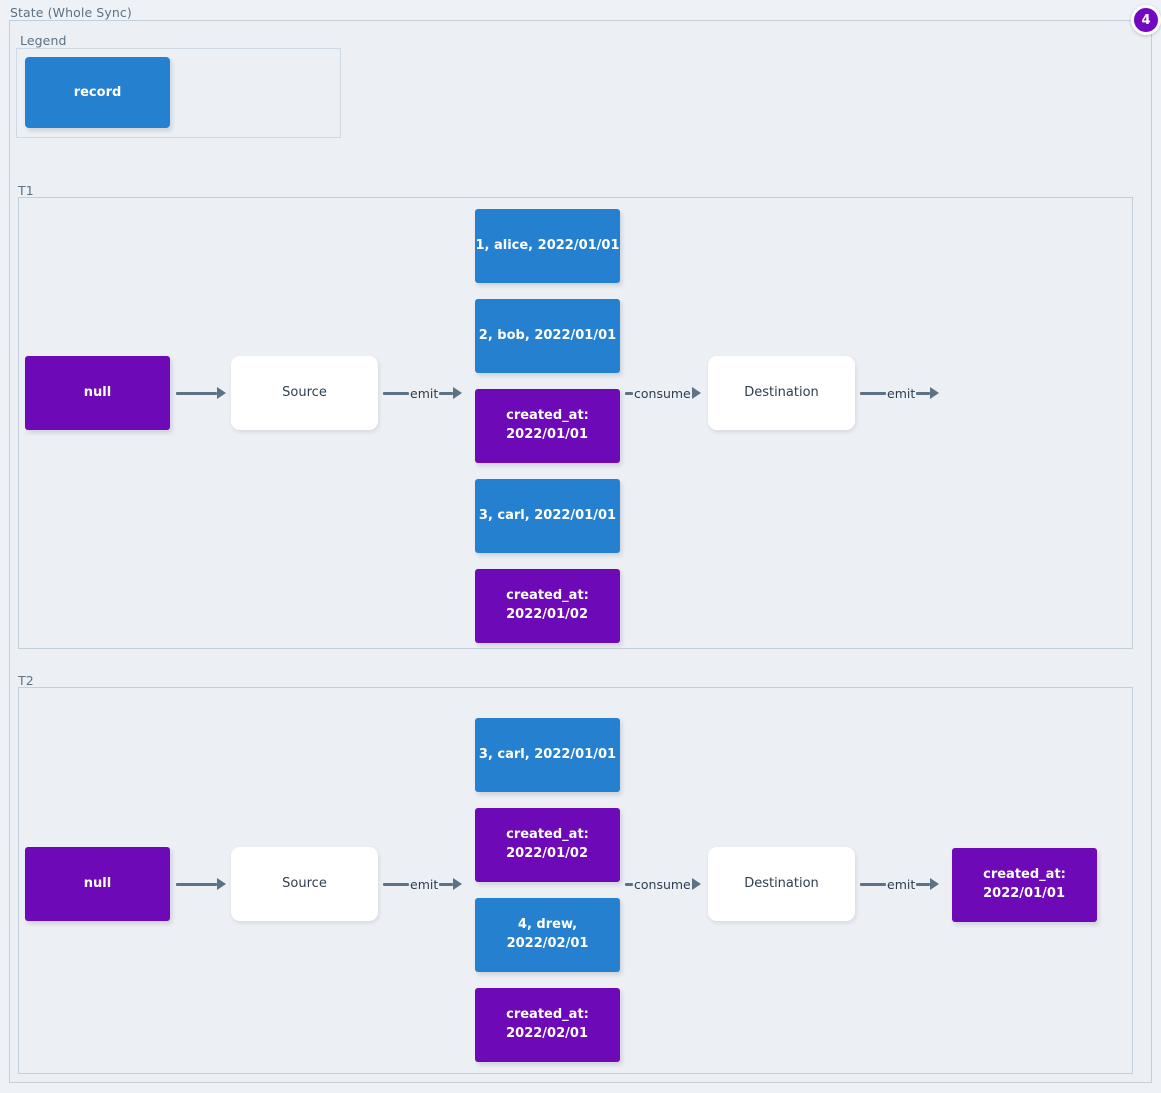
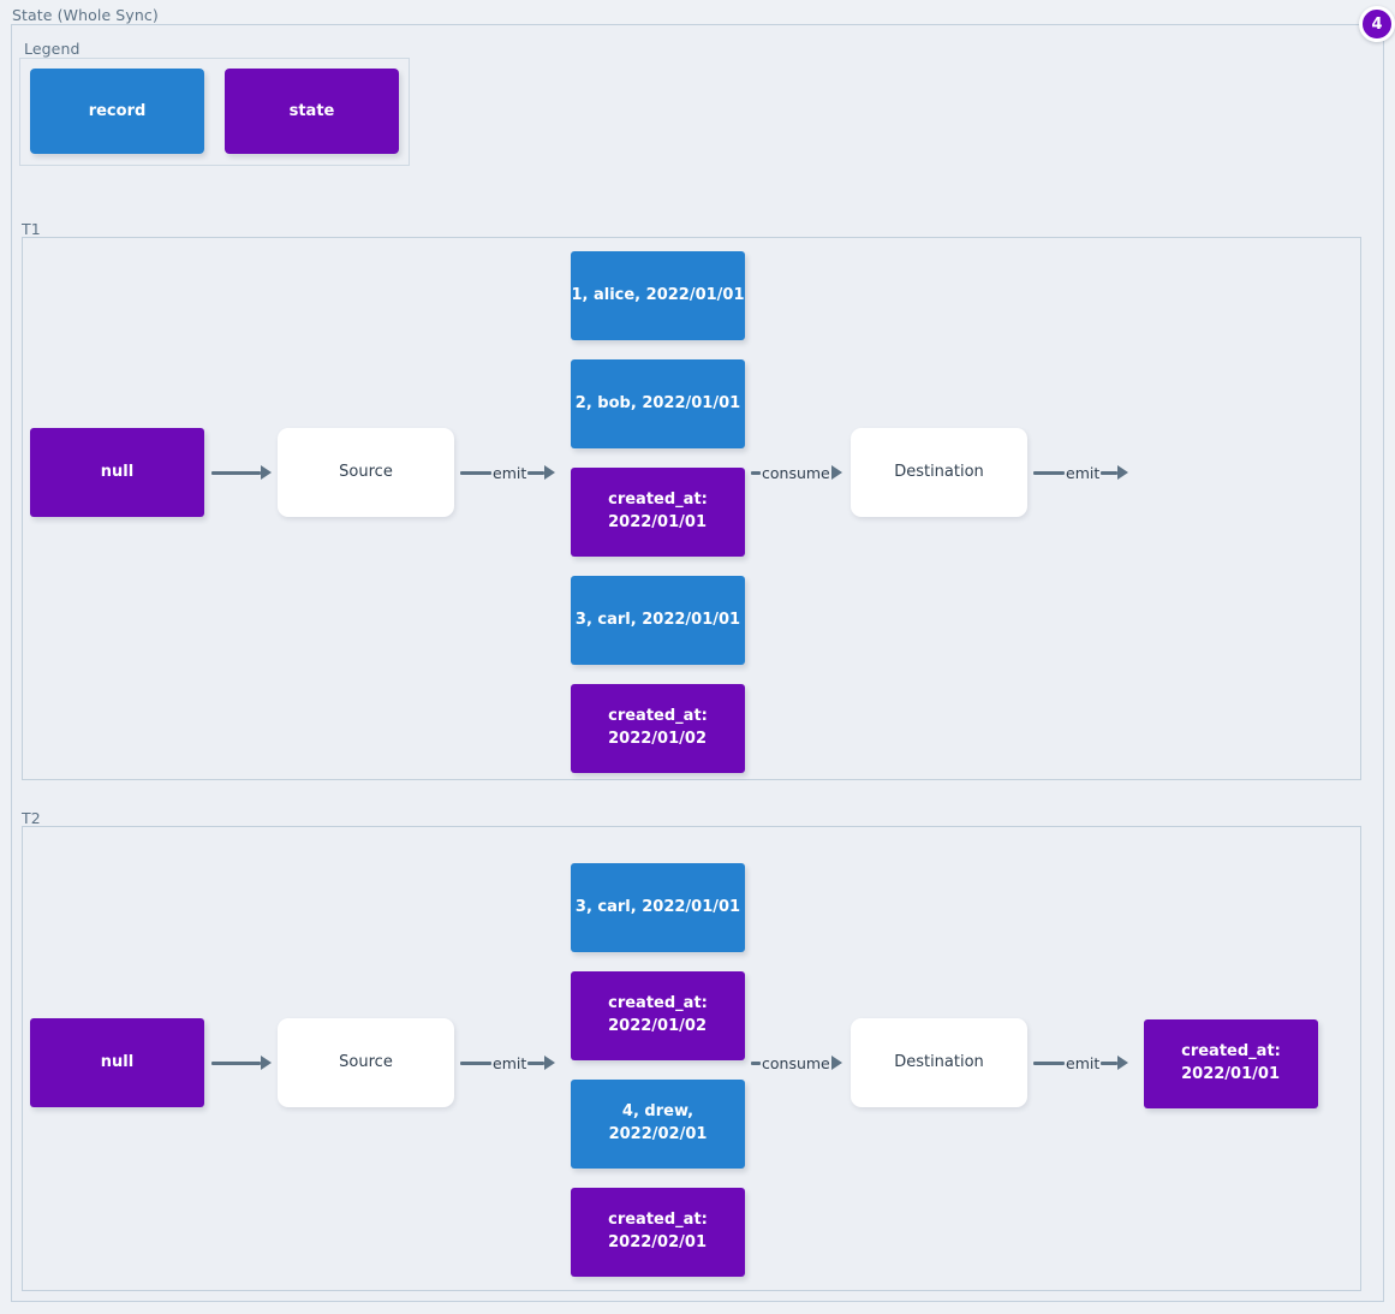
  State (Whole Sync)
  Legend
  record
+ state
  T1
  null
  Source
  emit
  1, alice, 2022/01/01
  2, bob, 2022/01/01
  created_at:
  2022/01/01
  3, carl, 2022/01/01
  created_at:
  2022/01/02
  consume
  Destination
  emit
  T2
  null
  Source
  emit
  3, carl, 2022/01/01
  created_at:
  2022/01/02
  4, drew, 2022/02/01
  created_at:
  2022/02/01
  consume
  Destination
  emit
  created_at:
  2022/01/01
  4
